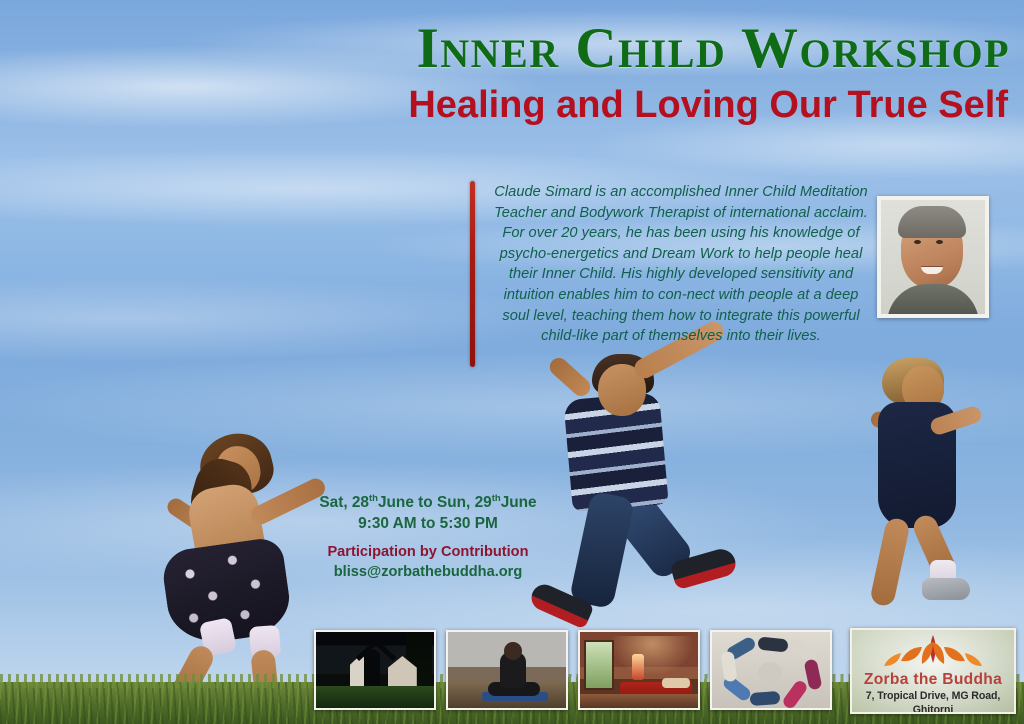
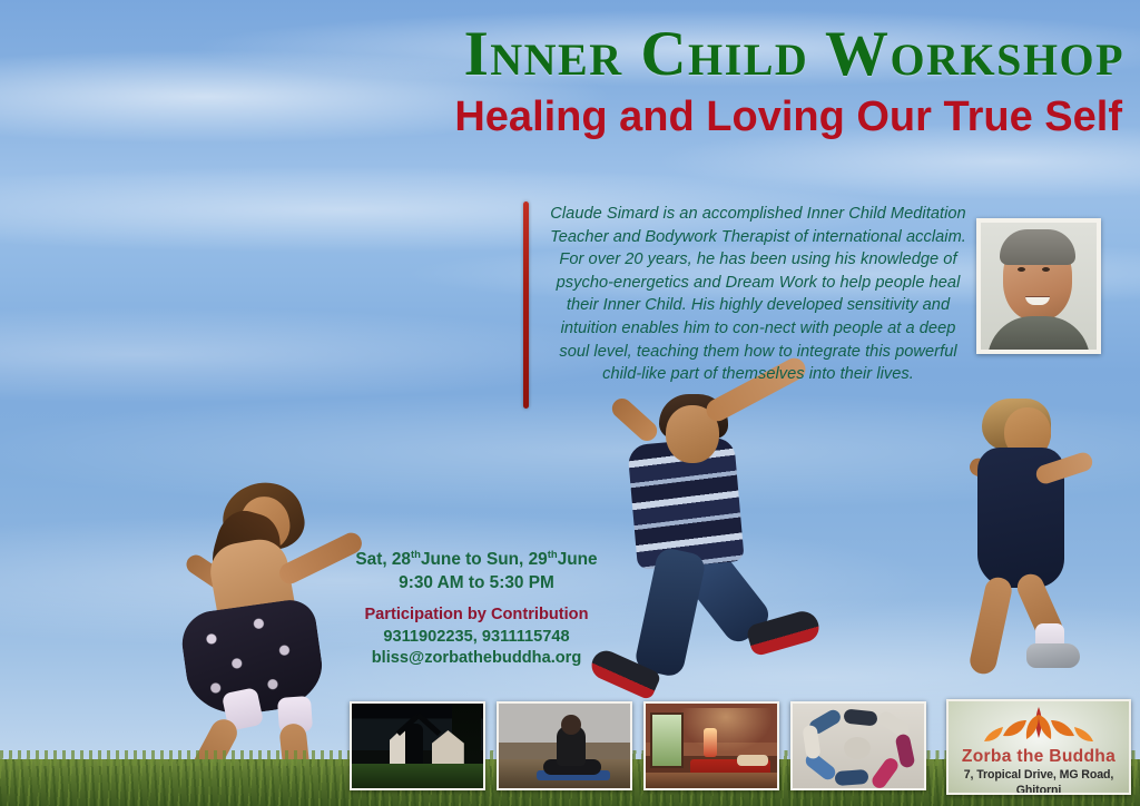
  Inner Child Workshop
  Healing and Loving Our True Self
  Claude Simard is an accomplished Inner Child Meditation Teacher and Bodywork Therapist of international acclaim. For over 20 years, he has been using his knowledge of psycho-energetics and Dream Work to help people heal their Inner Child. His highly developed sensitivity and intuition enables him to con-nect with people at a deep soul level, teaching them how to integrate this powerful child-like part of themselves into their lives.
  Sat, 28thJune to Sun, 29thJune
  9:30 AM to 5:30 PM
  Participation by Contribution
+ 9311902235, 9311115748
  bliss@zorbathebuddha.org
  Zorba the Buddha
  7, Tropical Drive, MG Road, Ghitorni
